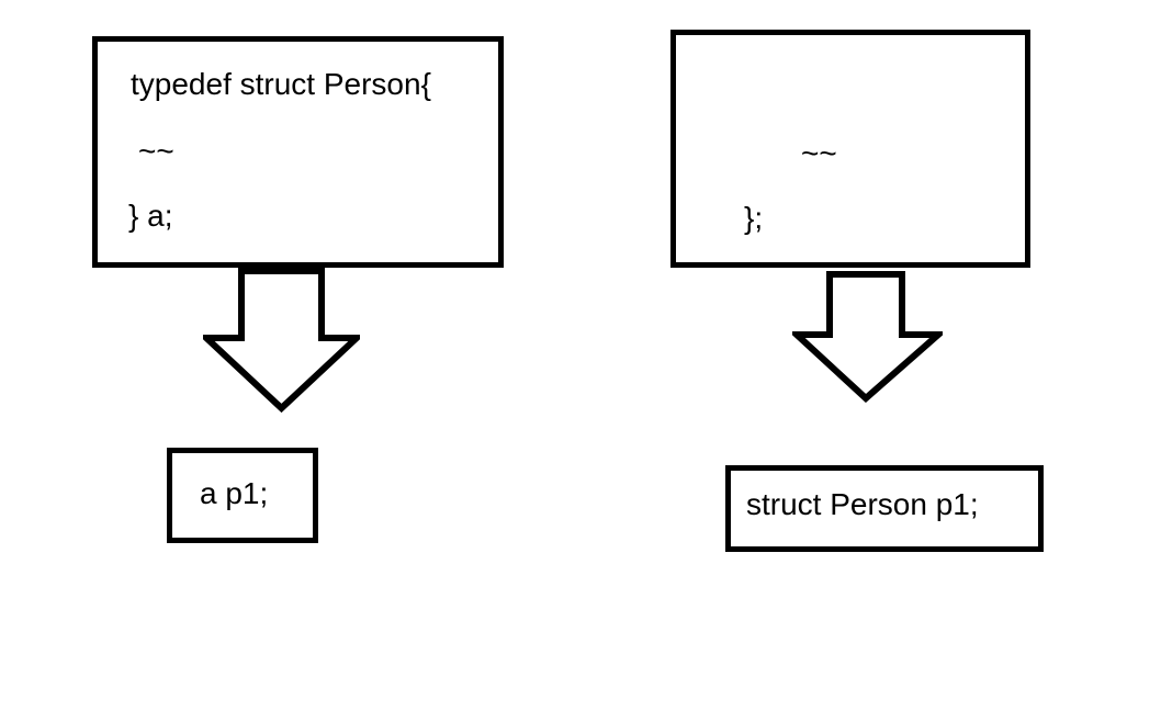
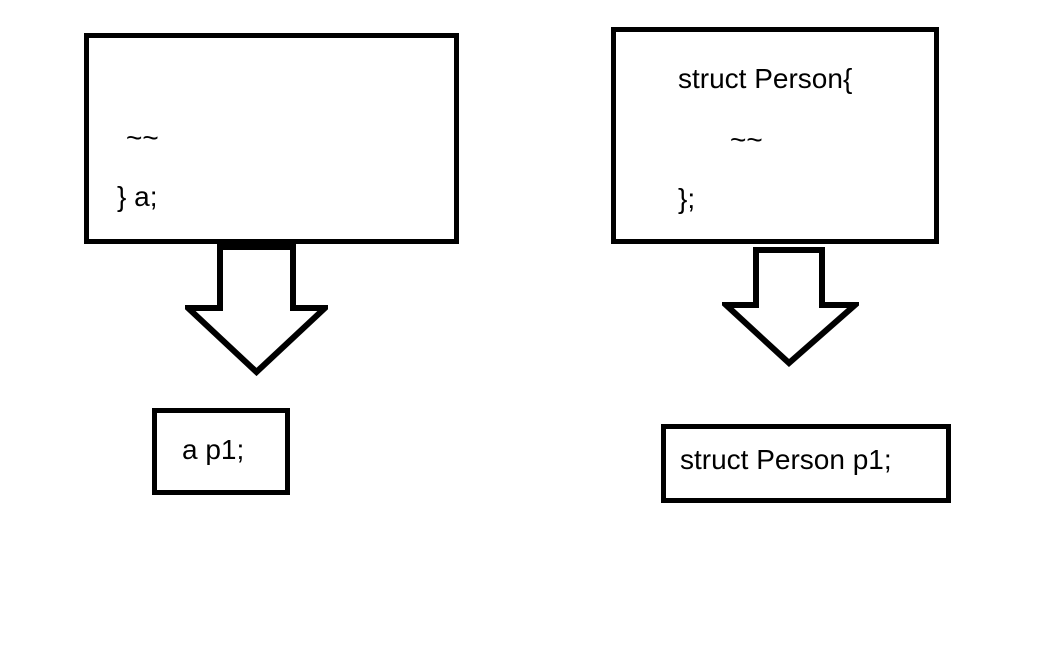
- typedef struct Person{
  ~~
  } a;
+ struct Person{
  ~~
  };
  a p1;
  struct Person p1;
